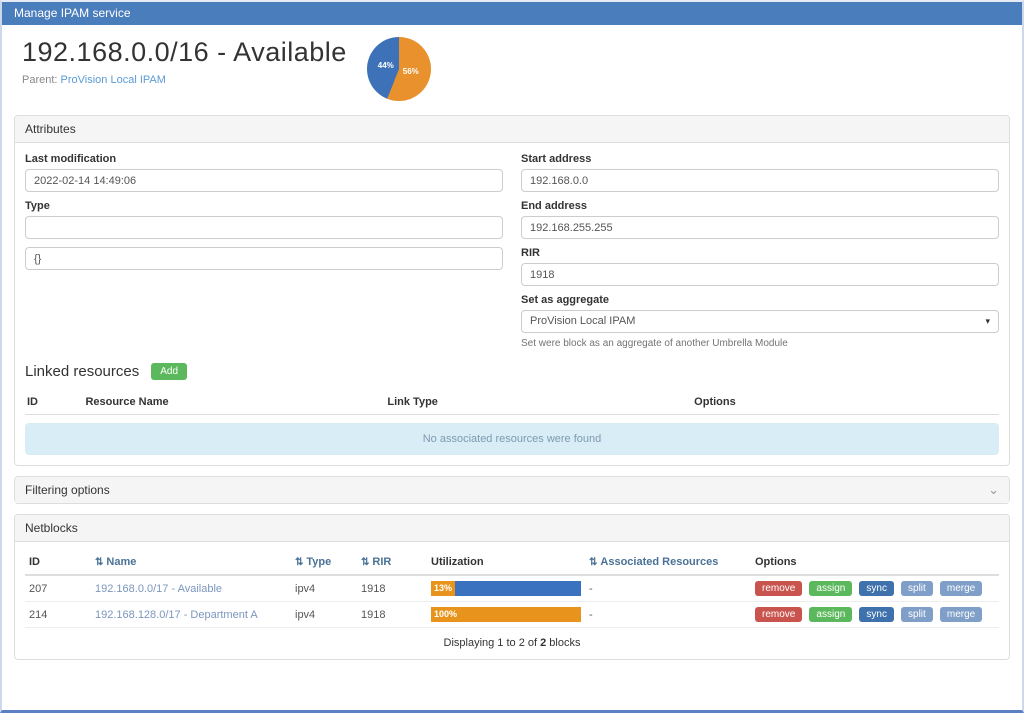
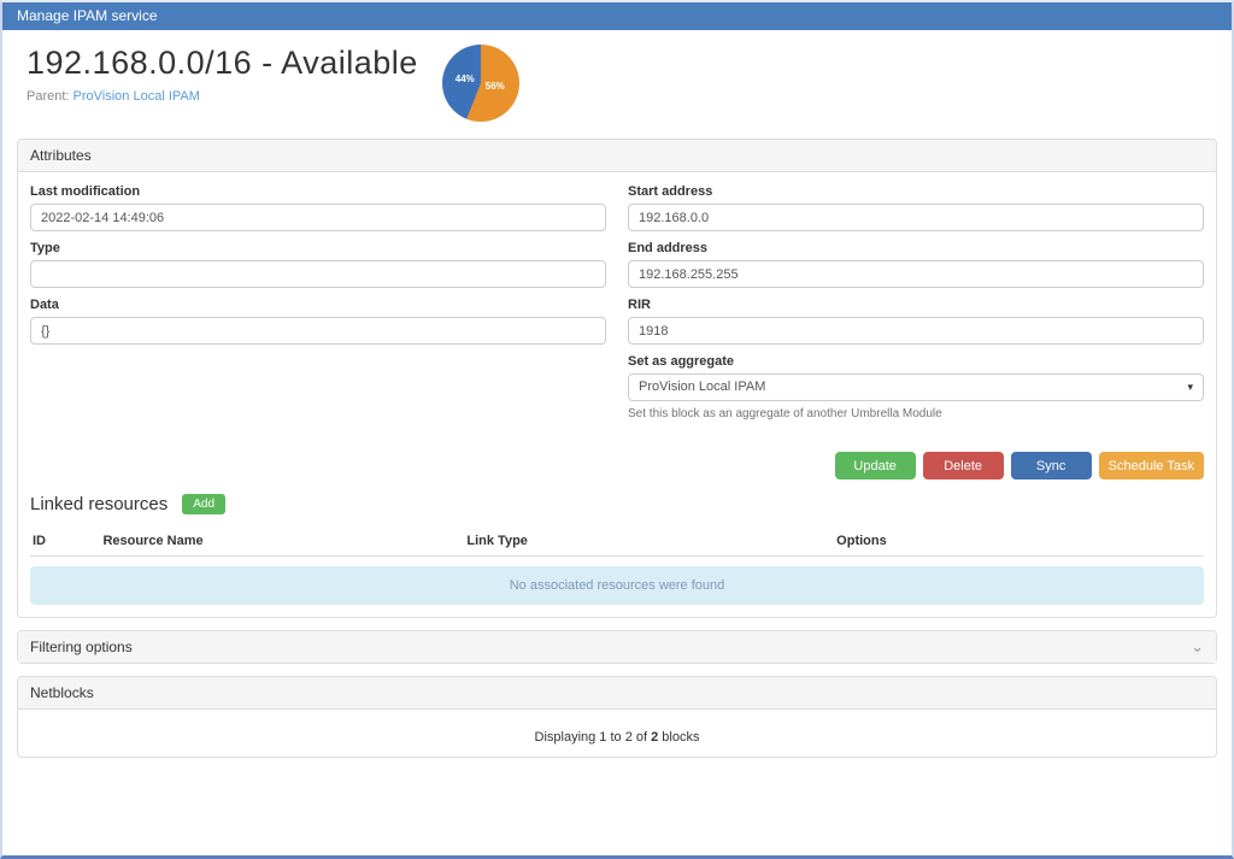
  Manage IPAM service
  192.168.0.0/16 - Available
  Parent: ProVision Local IPAM
  44%
  56%
  Attributes
  Last modification
  2022-02-14 14:49:06
  Type
+ Data
  {}
  Start address
  192.168.0.0
  End address
  192.168.255.255
  RIR
  1918
  Set as aggregate
  ProVision Local IPAM
  ▾
- Set were block as an aggregate of another Umbrella Module
+ Set this block as an aggregate of another Umbrella Module
+ Update
+ Delete
+ Sync
+ Schedule Task
  Linked resources
  Add
  ID	Resource Name	Link Type	Options
  No associated resources were found
  Filtering options
  ⌄
  Netblocks
- ID	⇅ Name	⇅ Type	⇅ RIR	Utilization	⇅ Associated Resources	Options
- 207	192.168.0.0/17 - Available	ipv4	1918	13%	-	remove assign sync split merge
- 214	192.168.128.0/17 - Department A	ipv4	1918	100%	-	remove assign sync split merge
  Displaying 1 to 2 of 2 blocks
